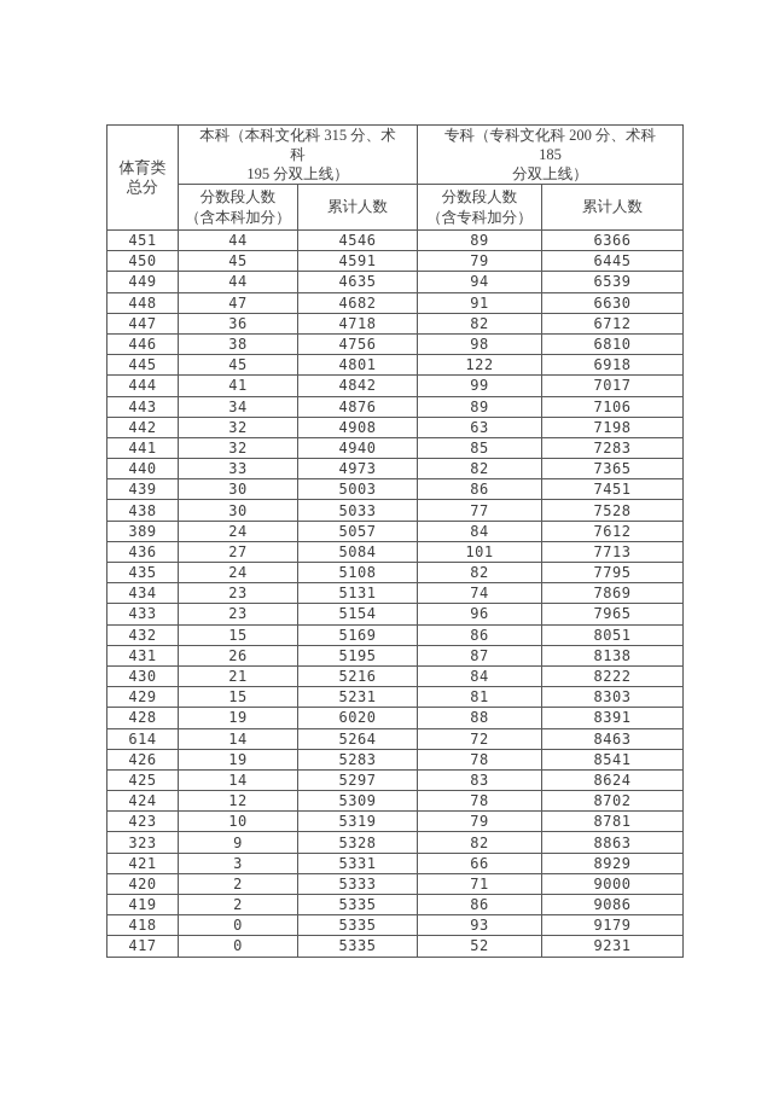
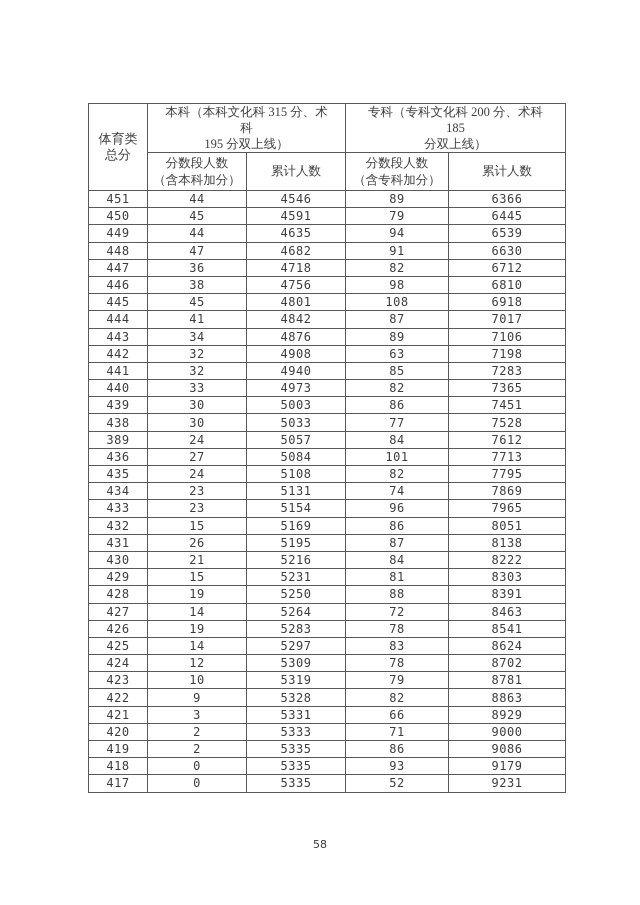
  体育类 总分	本科（本科文化科 315 分、术 科 195 分双上线）	专科（专科文化科 200 分、术科 185 分双上线）
  分数段人数 （含本科加分）	累计人数	分数段人数 （含专科加分）	累计人数
  451	44	4546	89	6366
  450	45	4591	79	6445
  449	44	4635	94	6539
  448	47	4682	91	6630
  447	36	4718	82	6712
  446	38	4756	98	6810
- 445	45	4801	122	6918
+ 445	45	4801	108	6918
- 444	41	4842	99	7017
+ 444	41	4842	87	7017
  443	34	4876	89	7106
  442	32	4908	63	7198
  441	32	4940	85	7283
  440	33	4973	82	7365
  439	30	5003	86	7451
  438	30	5033	77	7528
  389	24	5057	84	7612
  436	27	5084	101	7713
  435	24	5108	82	7795
  434	23	5131	74	7869
  433	23	5154	96	7965
  432	15	5169	86	8051
  431	26	5195	87	8138
  430	21	5216	84	8222
  429	15	5231	81	8303
- 428	19	6020	88	8391
+ 428	19	5250	88	8391
- 614	14	5264	72	8463
+ 427	14	5264	72	8463
  426	19	5283	78	8541
  425	14	5297	83	8624
  424	12	5309	78	8702
  423	10	5319	79	8781
- 323	9	5328	82	8863
+ 422	9	5328	82	8863
  421	3	5331	66	8929
  420	2	5333	71	9000
  419	2	5335	86	9086
  418	0	5335	93	9179
  417	0	5335	52	9231
+ 58
